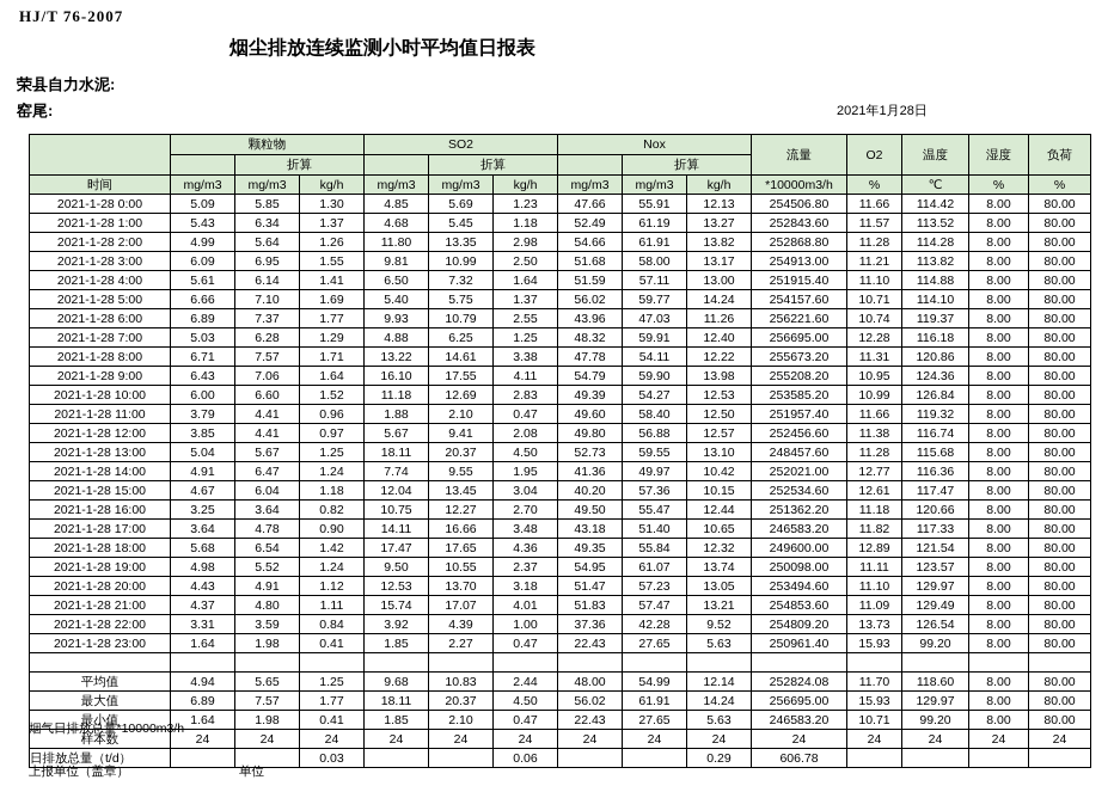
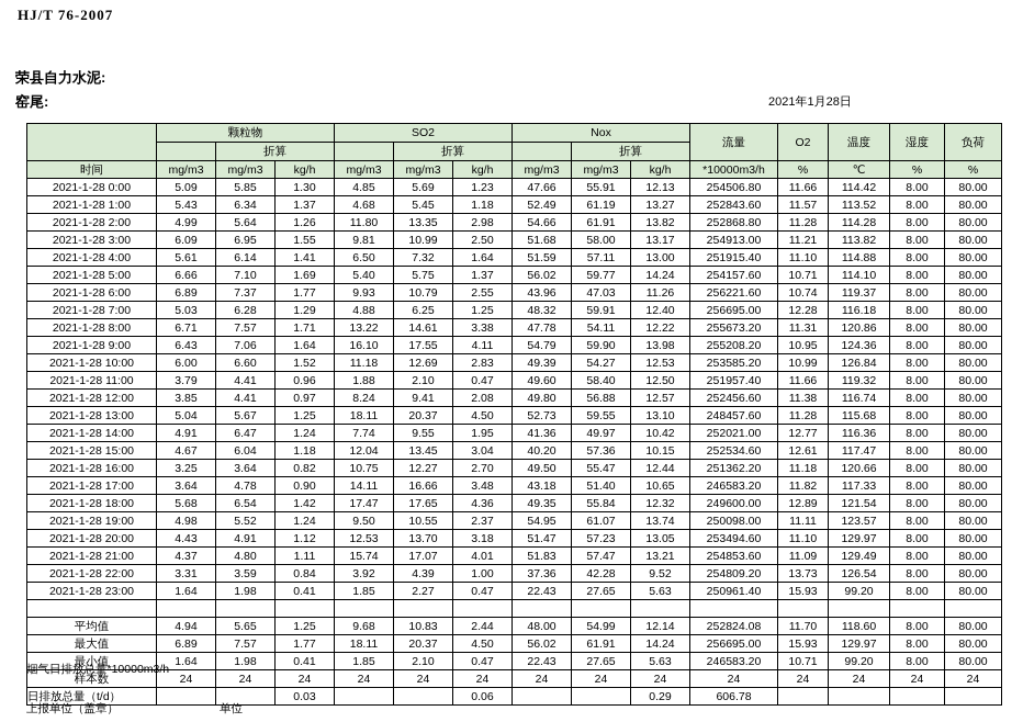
  HJ/T 76-2007
- 烟尘排放连续监测小时平均值日报表
  荣县自力水泥:
  窑尾:
  2021年1月28日
  	颗粒物	SO2	Nox	流量	O2	温度	湿度	负荷
  	折算		折算		折算
  时间	mg/m3	mg/m3	kg/h	mg/m3	mg/m3	kg/h	mg/m3	mg/m3	kg/h	*10000m3/h	%	℃	%	%
  2021-1-28 0:00	5.09	5.85	1.30	4.85	5.69	1.23	47.66	55.91	12.13	254506.80	11.66	114.42	8.00	80.00
  2021-1-28 1:00	5.43	6.34	1.37	4.68	5.45	1.18	52.49	61.19	13.27	252843.60	11.57	113.52	8.00	80.00
  2021-1-28 2:00	4.99	5.64	1.26	11.80	13.35	2.98	54.66	61.91	13.82	252868.80	11.28	114.28	8.00	80.00
  2021-1-28 3:00	6.09	6.95	1.55	9.81	10.99	2.50	51.68	58.00	13.17	254913.00	11.21	113.82	8.00	80.00
  2021-1-28 4:00	5.61	6.14	1.41	6.50	7.32	1.64	51.59	57.11	13.00	251915.40	11.10	114.88	8.00	80.00
  2021-1-28 5:00	6.66	7.10	1.69	5.40	5.75	1.37	56.02	59.77	14.24	254157.60	10.71	114.10	8.00	80.00
  2021-1-28 6:00	6.89	7.37	1.77	9.93	10.79	2.55	43.96	47.03	11.26	256221.60	10.74	119.37	8.00	80.00
  2021-1-28 7:00	5.03	6.28	1.29	4.88	6.25	1.25	48.32	59.91	12.40	256695.00	12.28	116.18	8.00	80.00
  2021-1-28 8:00	6.71	7.57	1.71	13.22	14.61	3.38	47.78	54.11	12.22	255673.20	11.31	120.86	8.00	80.00
  2021-1-28 9:00	6.43	7.06	1.64	16.10	17.55	4.11	54.79	59.90	13.98	255208.20	10.95	124.36	8.00	80.00
  2021-1-28 10:00	6.00	6.60	1.52	11.18	12.69	2.83	49.39	54.27	12.53	253585.20	10.99	126.84	8.00	80.00
  2021-1-28 11:00	3.79	4.41	0.96	1.88	2.10	0.47	49.60	58.40	12.50	251957.40	11.66	119.32	8.00	80.00
- 2021-1-28 12:00	3.85	4.41	0.97	5.67	9.41	2.08	49.80	56.88	12.57	252456.60	11.38	116.74	8.00	80.00
+ 2021-1-28 12:00	3.85	4.41	0.97	8.24	9.41	2.08	49.80	56.88	12.57	252456.60	11.38	116.74	8.00	80.00
  2021-1-28 13:00	5.04	5.67	1.25	18.11	20.37	4.50	52.73	59.55	13.10	248457.60	11.28	115.68	8.00	80.00
  2021-1-28 14:00	4.91	6.47	1.24	7.74	9.55	1.95	41.36	49.97	10.42	252021.00	12.77	116.36	8.00	80.00
  2021-1-28 15:00	4.67	6.04	1.18	12.04	13.45	3.04	40.20	57.36	10.15	252534.60	12.61	117.47	8.00	80.00
  2021-1-28 16:00	3.25	3.64	0.82	10.75	12.27	2.70	49.50	55.47	12.44	251362.20	11.18	120.66	8.00	80.00
  2021-1-28 17:00	3.64	4.78	0.90	14.11	16.66	3.48	43.18	51.40	10.65	246583.20	11.82	117.33	8.00	80.00
  2021-1-28 18:00	5.68	6.54	1.42	17.47	17.65	4.36	49.35	55.84	12.32	249600.00	12.89	121.54	8.00	80.00
  2021-1-28 19:00	4.98	5.52	1.24	9.50	10.55	2.37	54.95	61.07	13.74	250098.00	11.11	123.57	8.00	80.00
  2021-1-28 20:00	4.43	4.91	1.12	12.53	13.70	3.18	51.47	57.23	13.05	253494.60	11.10	129.97	8.00	80.00
  2021-1-28 21:00	4.37	4.80	1.11	15.74	17.07	4.01	51.83	57.47	13.21	254853.60	11.09	129.49	8.00	80.00
  2021-1-28 22:00	3.31	3.59	0.84	3.92	4.39	1.00	37.36	42.28	9.52	254809.20	13.73	126.54	8.00	80.00
  2021-1-28 23:00	1.64	1.98	0.41	1.85	2.27	0.47	22.43	27.65	5.63	250961.40	15.93	99.20	8.00	80.00
  平均值	4.94	5.65	1.25	9.68	10.83	2.44	48.00	54.99	12.14	252824.08	11.70	118.60	8.00	80.00
  最大值	6.89	7.57	1.77	18.11	20.37	4.50	56.02	61.91	14.24	256695.00	15.93	129.97	8.00	80.00
  最小值	1.64	1.98	0.41	1.85	2.10	0.47	22.43	27.65	5.63	246583.20	10.71	99.20	8.00	80.00
  样本数	24	24	24	24	24	24	24	24	24	24	24	24	24	24
  日排放总量（t/d）			0.03			0.06			0.29	606.78
  烟气日排放总量*10000m3/h
  上报单位（盖章）
  单位
